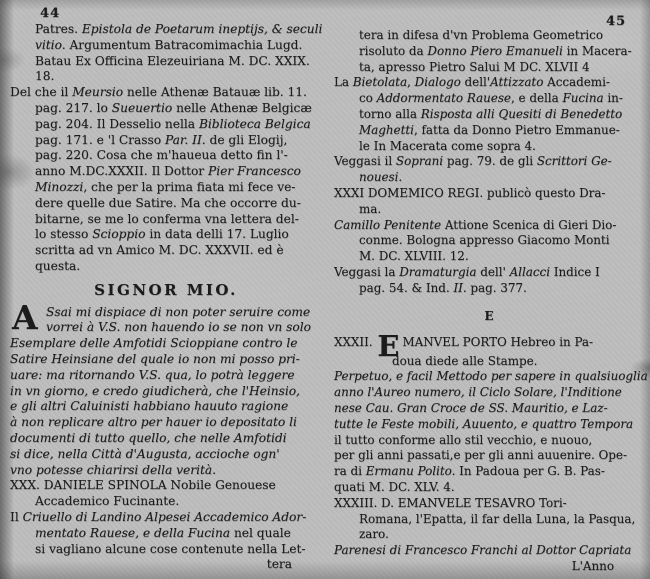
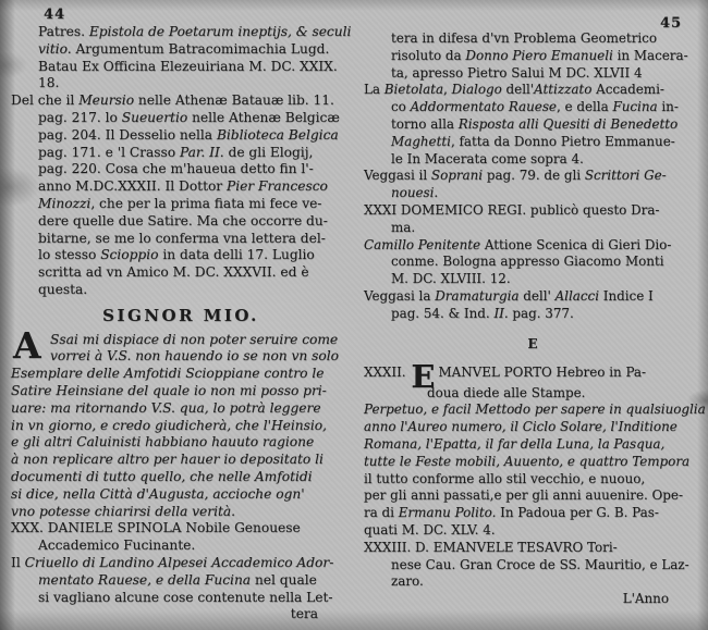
  44
  45
  Patres. Epistola de Poetarum ineptijs, & seculi
  vitio. Argumentum Batracomimachia Lugd.
  Batau Ex Officina Elezeuiriana M. DC. XXIX.
  18.
  Del che il Meursio nelle Athenæ Batauæ lib. 11.
  pag. 217. lo Sueuertio nelle Athenæ Belgicæ
  pag. 204. Il Desselio nella Biblioteca Belgica
  pag. 171. e 'l Crasso Par. II. de gli Elogij,
  pag. 220. Cosa che m'haueua detto fin l'-
  anno M.DC.XXXII. Il Dottor Pier Francesco
  Minozzi, che per la prima fiata mi fece ve-
  dere quelle due Satire. Ma che occorre du-
  bitarne, se me lo conferma vna lettera del-
  lo stesso Scioppio in data delli 17. Luglio
  scritta ad vn Amico M. DC. XXXVII. ed è
  questa.
  SIGNOR MIO.
  A
  Ssai mi dispiace di non poter seruire come
  vorrei à V.S. non hauendo io se non vn solo
  Esemplare delle Amfotidi Scioppiane contro le
  Satire Heinsiane del quale io non mi posso pri-
  uare: ma ritornando V.S. qua, lo potrà leggere
  in vn giorno, e credo giudicherà, che l'Heinsio,
  e gli altri Caluinisti habbiano hauuto ragione
  à non replicare altro per hauer io depositato li
  documenti di tutto quello, che nelle Amfotidi
  si dice, nella Città d'Augusta, accioche ogn'
  vno potesse chiarirsi della verità.
  XXX. DANIELE SPINOLA Nobile Genouese
  Accademico Fucinante.
  Il Criuello di Landino Alpesei Accademico Ador-
  mentato Rauese, e della Fucina nel quale
  si vagliano alcune cose contenute nella Let-
  tera
  tera in difesa d'vn Problema Geometrico
  risoluto da Donno Piero Emanueli in Macera-
  ta, apresso Pietro Salui M DC. XLVII 4
  La Bietolata, Dialogo dell'Attizzato Accademi-
  co Addormentato Rauese, e della Fucina in-
  torno alla Risposta alli Quesiti di Benedetto
  Maghetti, fatta da Donno Pietro Emmanue-
  le In Macerata come sopra 4.
  Veggasi il Soprani pag. 79. de gli Scrittori Ge-
  nouesi.
  XXXI DOMEMICO REGI. publicò questo Dra-
  ma.
  Camillo Penitente Attione Scenica di Gieri Dio-
  conme. Bologna appresso Giacomo Monti
  M. DC. XLVIII. 12.
  Veggasi la Dramaturgia dell' Allacci Indice I
  pag. 54. & Ind. II. pag. 377.
  E
  XXXII. E MANVEL PORTO Hebreo in Pa-
  doua diede alle Stampe.
  Perpetuo, e facil Mettodo per sapere in qualsiuoglia
  anno l'Aureo numero, il Ciclo Solare, l'Inditione
- nese Cau. Gran Croce de SS. Mauritio, e Laz-
+ Romana, l'Epatta, il far della Luna, la Pasqua,
  tutte le Feste mobili, Auuento, e quattro Tempora
  il tutto conforme allo stil vecchio, e nuouo,
  per gli anni passati,e per gli anni auuenire. Ope-
  ra di Ermanu Polito. In Padoua per G. B. Pas-
  quati M. DC. XLV. 4.
  XXXIII. D. EMANVELE TESAVRO Tori-
- Romana, l'Epatta, il far della Luna, la Pasqua,
+ nese Cau. Gran Croce de SS. Mauritio, e Laz-
  zaro.
- Parenesi di Francesco Franchi al Dottor Capriata
  L'Anno
